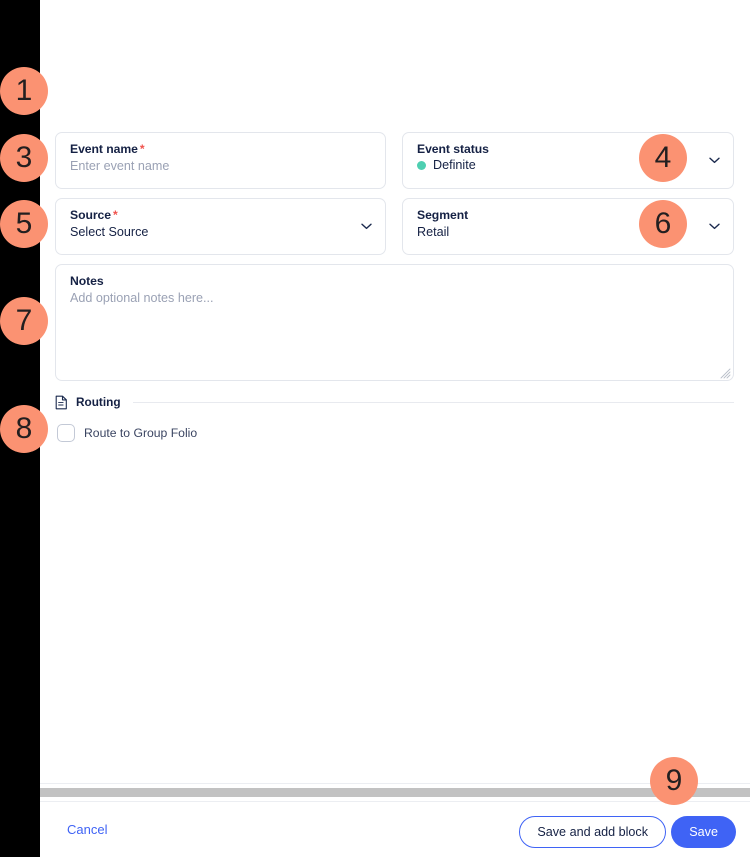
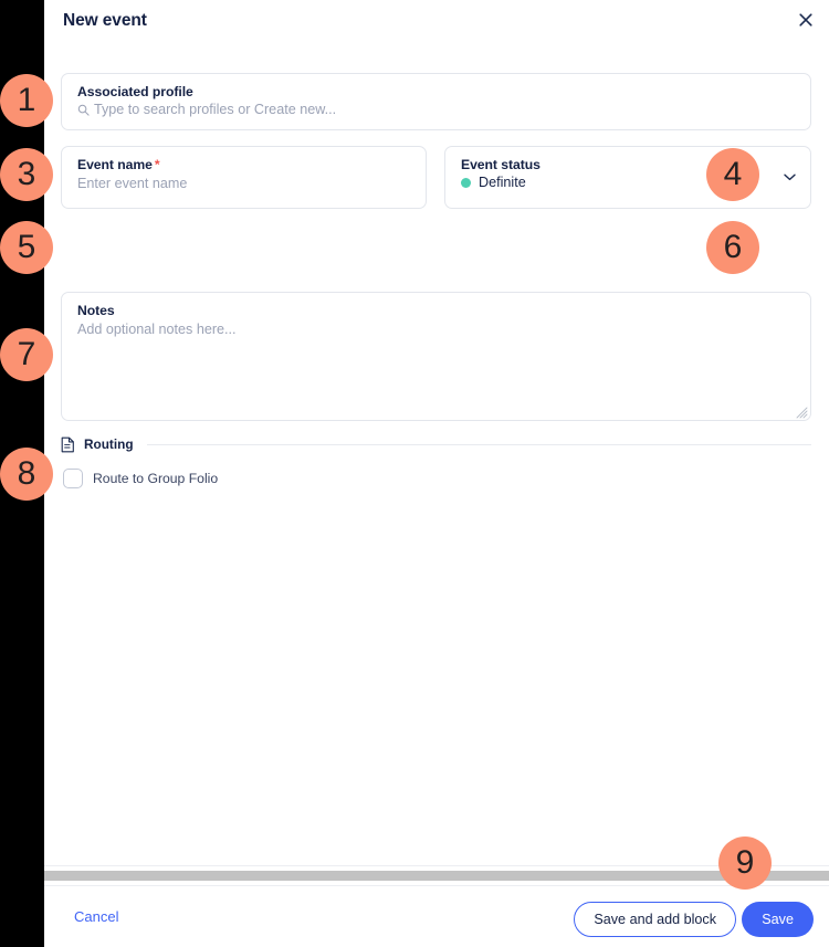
+ New event
+ Associated profile
+ Type to search profiles or Create new...
  Event name *
  Enter event name
  Event status
  Definite
- Source *
- Select Source
- Segment
- Retail
  Notes
  Add optional notes here...
  Routing
  Route to Group Folio
  Cancel
  Save and add block
  Save
  1
  3
  4
  5
  6
  7
  8
  9
